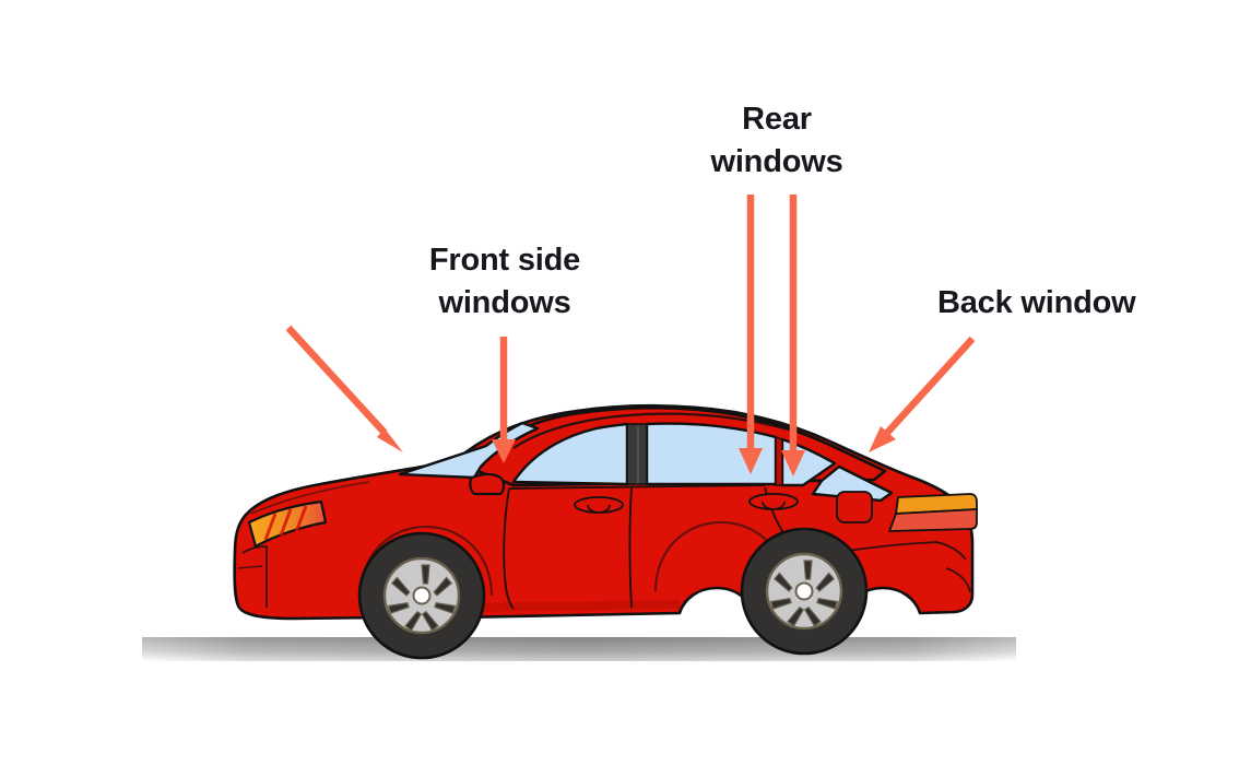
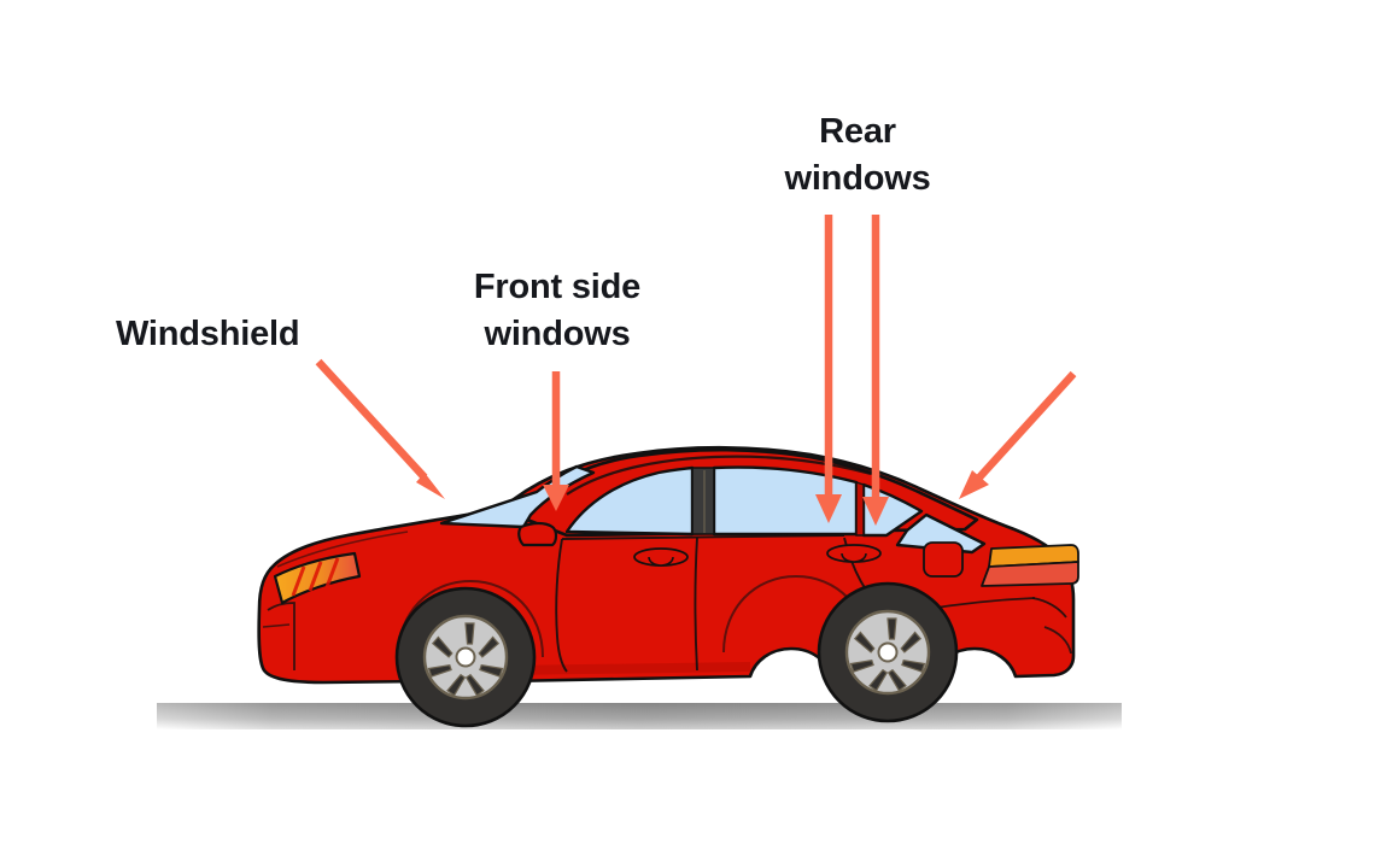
+ Windshield
  Front side
  windows
  Rear
  windows
- Back window
